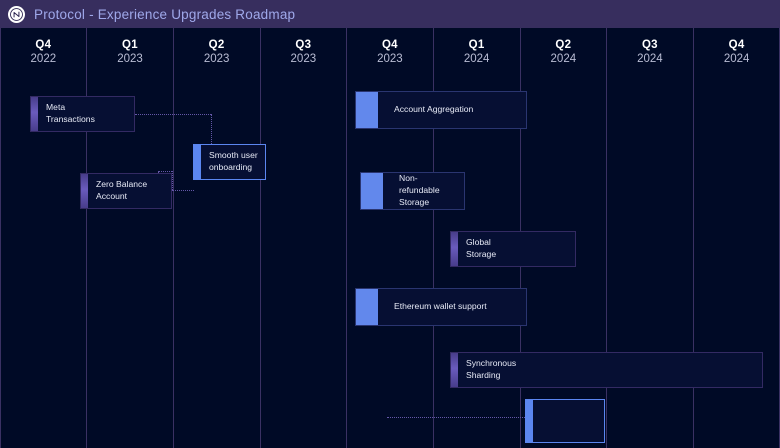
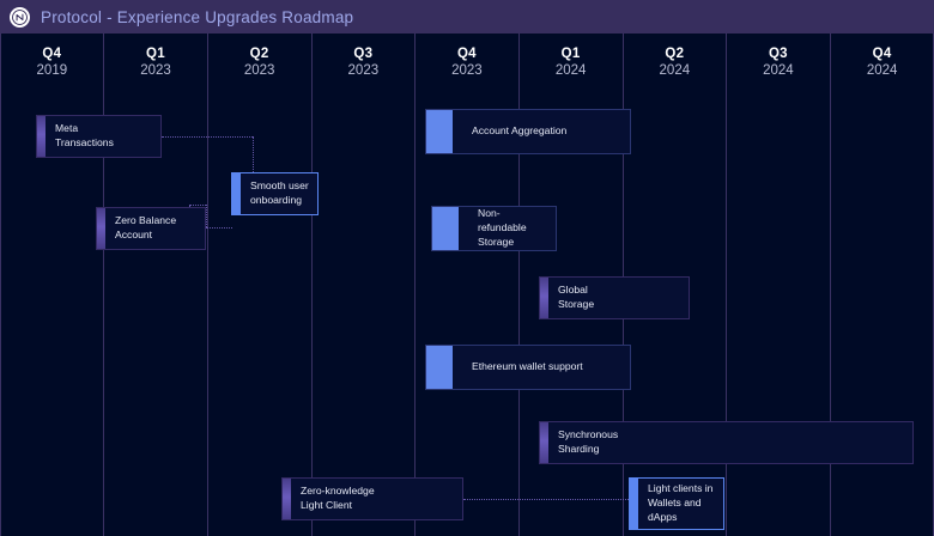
  Protocol - Experience Upgrades Roadmap
  Q4
- 2022
+ 2019
  Q1
  2023
  Q2
  2023
  Q3
  2023
  Q4
  2023
  Q1
  2024
  Q2
  2024
  Q3
  2024
  Q4
  2024
  Meta
  Transactions
  Zero Balance
  Account
  Smooth user
  onboarding
  Account Aggregation
  Non-refundable
  Storage
  Global
  Storage
  Ethereum wallet support
  Synchronous
  Sharding
+ Zero-knowledge
+ Light Client
+ Light clients in
+ Wallets and
+ dApps
